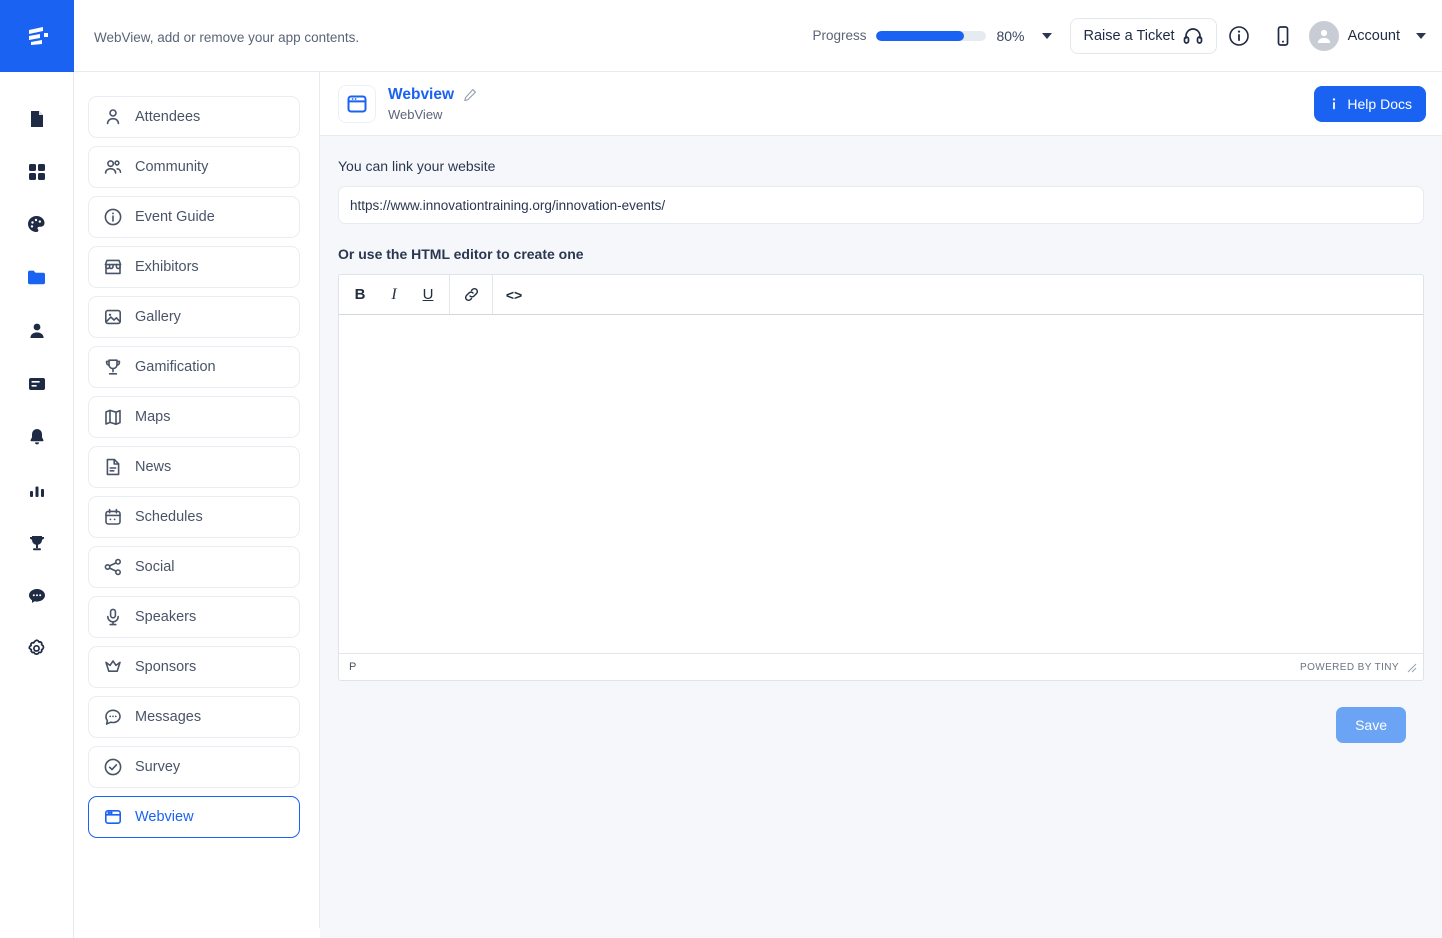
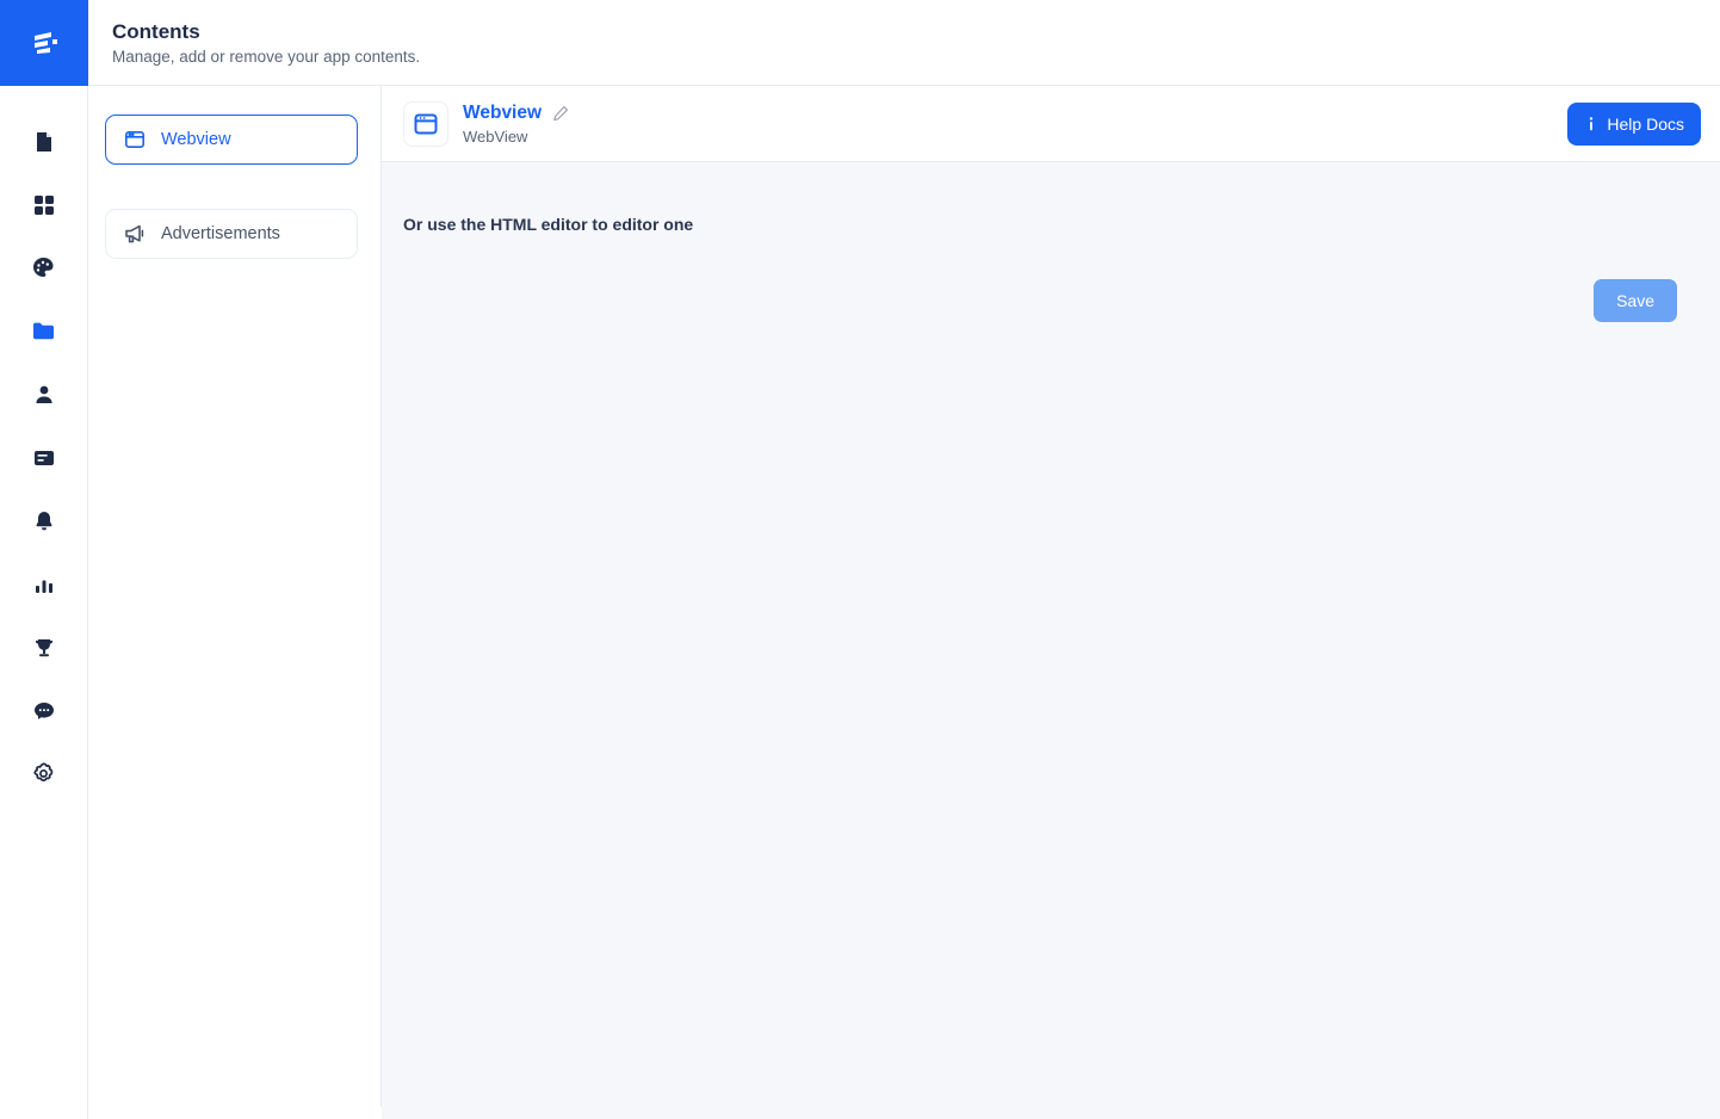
+ Contents
- WebView, add or remove your app contents.
+ Manage, add or remove your app contents.
- Progress
- 80%
- Raise a Ticket
- Account
- Attendees
- Community
- Event Guide
- Exhibitors
- Gallery
- Gamification
- Maps
- News
- Schedules
- Social
- Speakers
- Sponsors
- Messages
- Survey
  Webview
+ Advertisements
  Webview
  WebView
  Help Docs
- You can link your website
- https://www.innovationtraining.org/innovation-events/
- Or use the HTML editor to create one
+ Or use the HTML editor to editor one
- B
- I
- U
- <>
- P
- POWERED BY TINY
  Save
